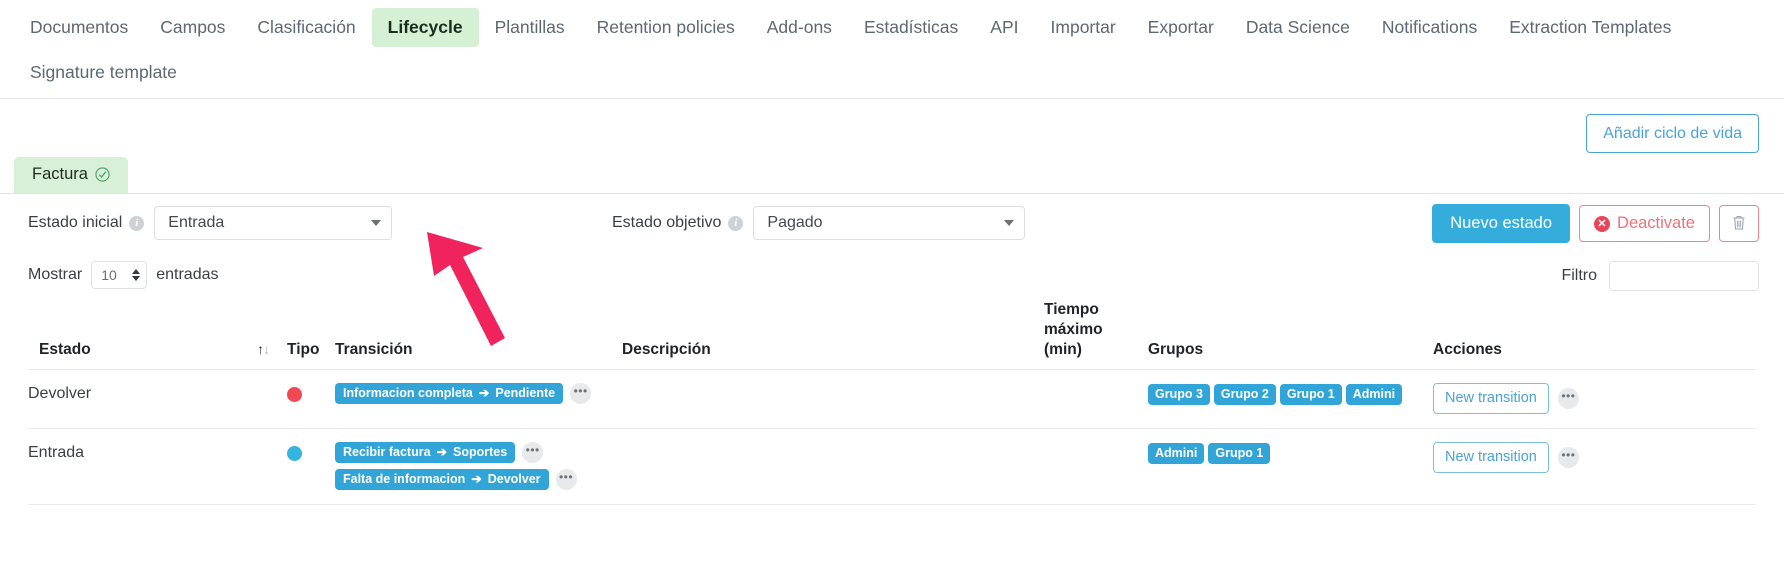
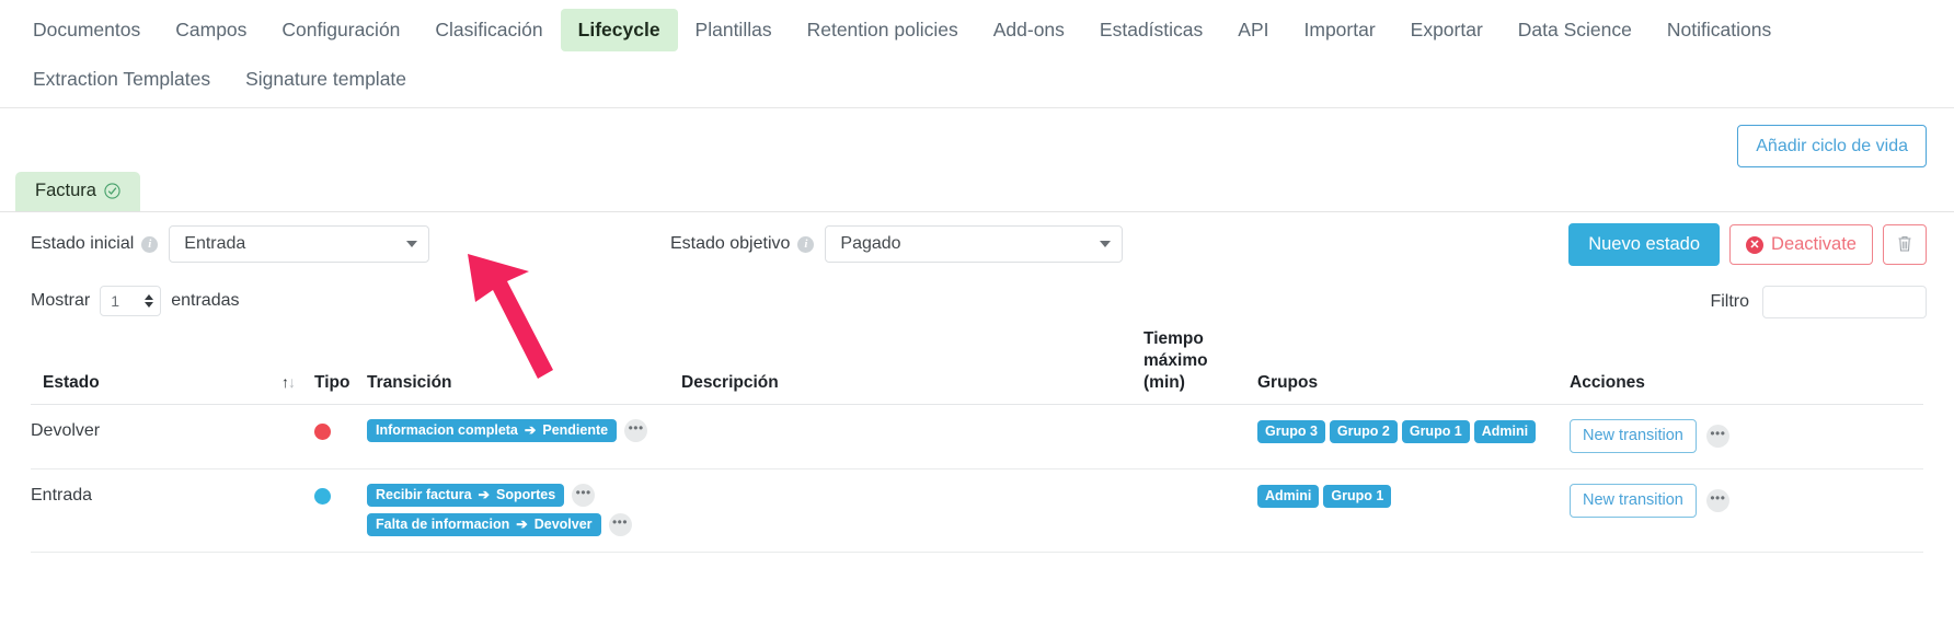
  Documentos
  Campos
+ Configuración
  Clasificación
  Lifecycle
  Plantillas
  Retention policies
  Add-ons
  Estadísticas
  API
  Importar
  Exportar
  Data Science
  Notifications
  Extraction Templates
  Signature template
  Añadir ciclo de vida
  Factura
  Estado inicial
  i
  Entrada
  Estado objetivo
  i
  Pagado
  Nuevo estado
  ✕
  Deactivate
  Mostrar
- 10
+ 1
  entradas
  Filtro
  Estado	↑↓	Tipo	Transición	Descripción	Tiempo máximo (min)	Grupos	Acciones
  Devolver			Informacion completa ➔ Pendiente •••			Grupo 3 Grupo 2 Grupo 1 Admini	New transition •••
  Entrada			Recibir factura ➔ Soportes •••Falta de informacion ➔ Devolver •••			Admini Grupo 1	New transition •••
